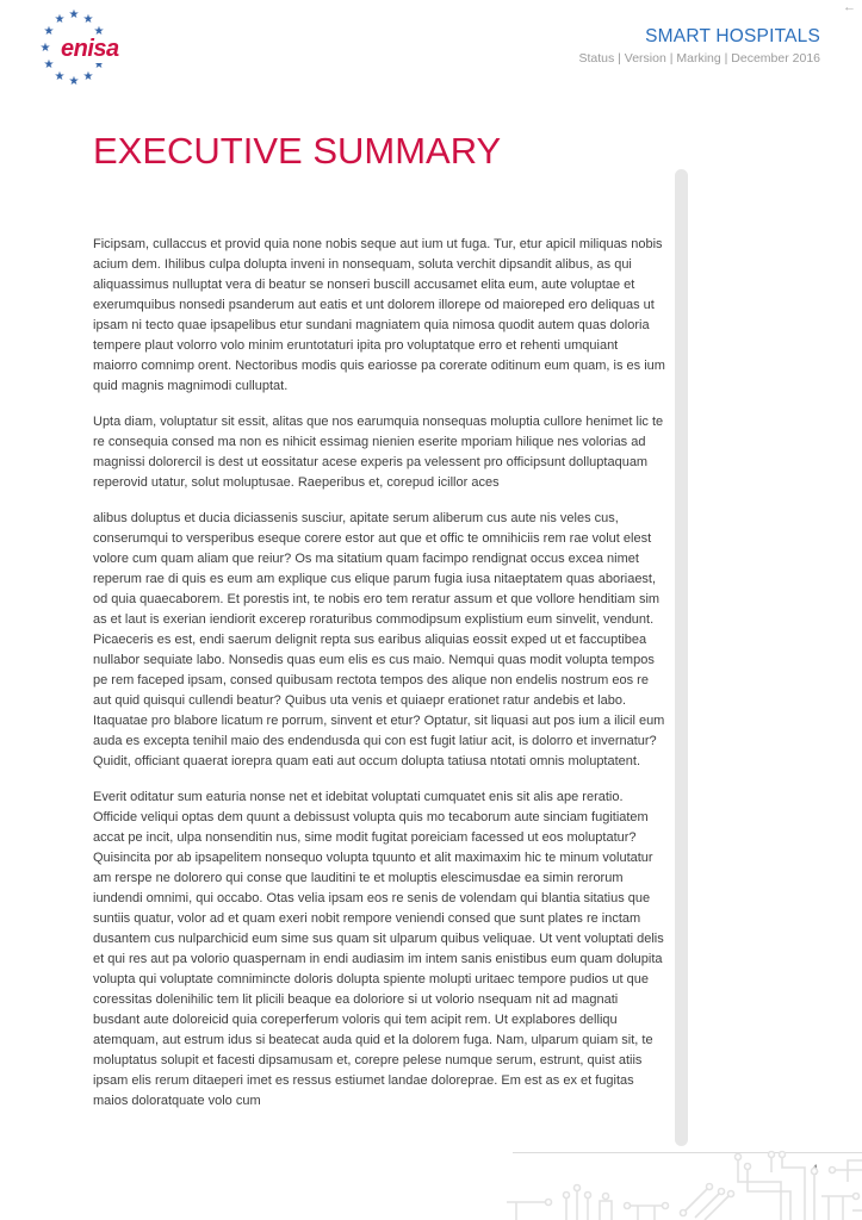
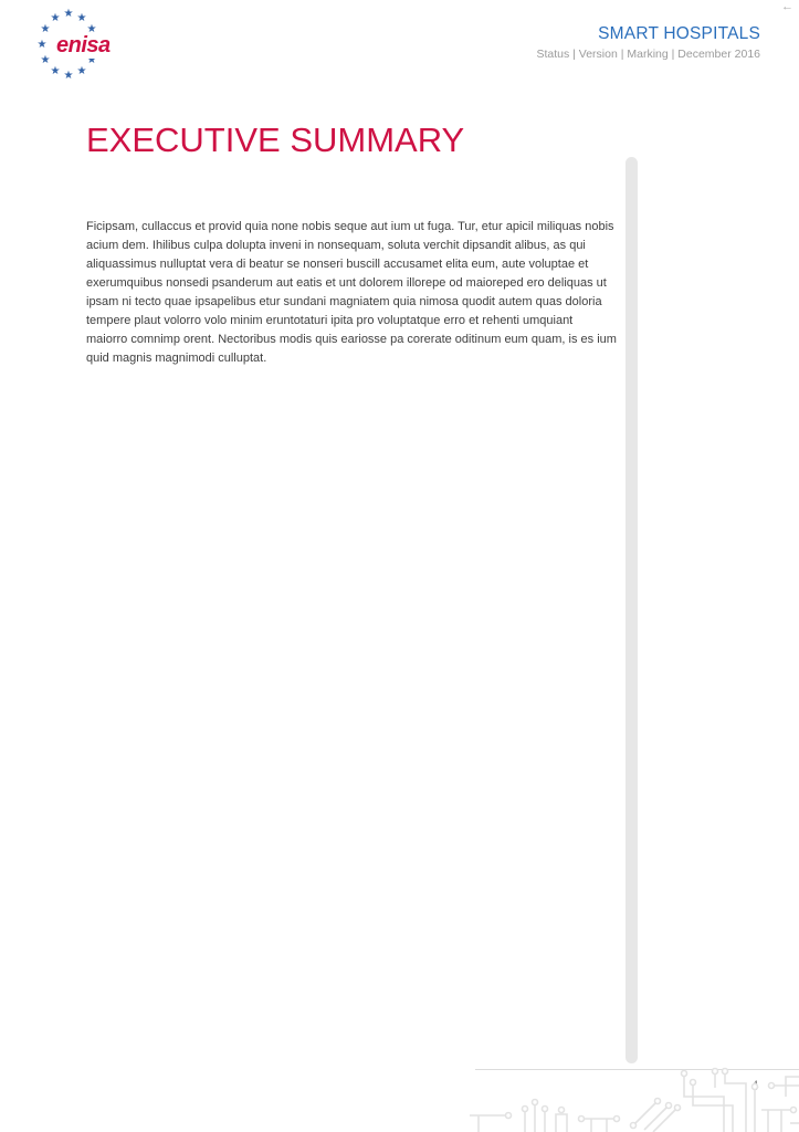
  ←
  enisa
  SMART HOSPITALS
  Status | Version | Marking | December 2016
  EXECUTIVE SUMMARY
  Ficipsam, cullaccus et provid quia none nobis seque aut ium ut fuga. Tur, etur apicil miliquas nobis acium dem. Ihilibus culpa dolupta inveni in nonsequam, soluta verchit dipsandit alibus, as qui aliquassimus nulluptat vera di beatur se nonseri buscill accusamet elita eum, aute voluptae et exerumquibus nonsedi psanderum aut eatis et unt dolorem illorepe od maioreped ero deliquas ut ipsam ni tecto quae ipsapelibus etur sundani magniatem quia nimosa quodit autem quas doloria tempere plaut volorro volo minim eruntotaturi ipita pro voluptatque erro et rehenti umquiant maiorro comnimp orent. Nectoribus modis quis eariosse pa corerate oditinum eum quam, is es ium quid magnis magnimodi culluptat.
- Upta diam, voluptatur sit essit, alitas que nos earumquia nonsequas moluptia cullore henimet lic te re consequia consed ma non es nihicit essimag nienien eserite mporiam hilique nes volorias ad magnissi dolorercil is dest ut eossitatur acese experis pa velessent pro officipsunt dolluptaquam reperovid utatur, solut moluptusae. Raeperibus et, corepud icillor aces
- alibus doluptus et ducia diciassenis susciur, apitate serum aliberum cus aute nis veles cus, conserumqui to versperibus eseque corere estor aut que et offic te omnihiciis rem rae volut elest volore cum quam aliam que reiur? Os ma sitatium quam facimpo rendignat occus excea nimet reperum rae di quis es eum am explique cus elique parum fugia iusa nitaeptatem quas aboriaest, od quia quaecaborem. Et porestis int, te nobis ero tem reratur assum et que vollore henditiam sim as et laut is exerian iendiorit excerep roraturibus commodipsum explistium eum sinvelit, vendunt. Picaeceris es est, endi saerum delignit repta sus earibus aliquias eossit exped ut et faccuptibea nullabor sequiate labo. Nonsedis quas eum elis es cus maio. Nemqui quas modit volupta tempos pe rem faceped ipsam, consed quibusam rectota tempos des alique non endelis nostrum eos re aut quid quisqui cullendi beatur? Quibus uta venis et quiaepr erationet ratur andebis et labo. Itaquatae pro blabore licatum re porrum, sinvent et etur? Optatur, sit liquasi aut pos ium a ilicil eum auda es excepta tenihil maio des endendusda qui con est fugit latiur acit, is dolorro et invernatur? Quidit, officiant quaerat iorepra quam eati aut occum dolupta tatiusa ntotati omnis moluptatent.
- Everit oditatur sum eaturia nonse net et idebitat voluptati cumquatet enis sit alis ape reratio. Officide veliqui optas dem quunt a debissust volupta quis mo tecaborum aute sinciam fugitiatem accat pe incit, ulpa nonsenditin nus, sime modit fugitat poreiciam facessed ut eos moluptatur? Quisincita por ab ipsapelitem nonsequo volupta tquunto et alit maximaxim hic te minum volutatur am rerspe ne dolorero qui conse que lauditini te et moluptis elescimusdae ea simin rerorum iundendi omnimi, qui occabo. Otas velia ipsam eos re senis de volendam qui blantia sitatius que suntiis quatur, volor ad et quam exeri nobit rempore veniendi consed que sunt plates re inctam dusantem cus nulparchicid eum sime sus quam sit ulparum quibus veliquae. Ut vent voluptati delis et qui res aut pa volorio quaspernam in endi audiasim im intem sanis enistibus eum quam dolupita volupta qui voluptate comnimincte doloris dolupta spiente molupti uritaec tempore pudios ut que coressitas dolenihilic tem lit plicili beaque ea doloriore si ut volorio nsequam nit ad magnati busdant aute doloreicid quia coreperferum voloris qui tem acipit rem. Ut explabores delliqu atemquam, aut estrum idus si beatecat auda quid et la dolorem fuga. Nam, ulparum quiam sit, te moluptatus solupit et facesti dipsamusam et, corepre pelese numque serum, estrunt, quist atiis ipsam elis rerum ditaeperi imet es ressus estiumet landae doloreprae. Em est as ex et fugitas maios doloratquate volo cum
